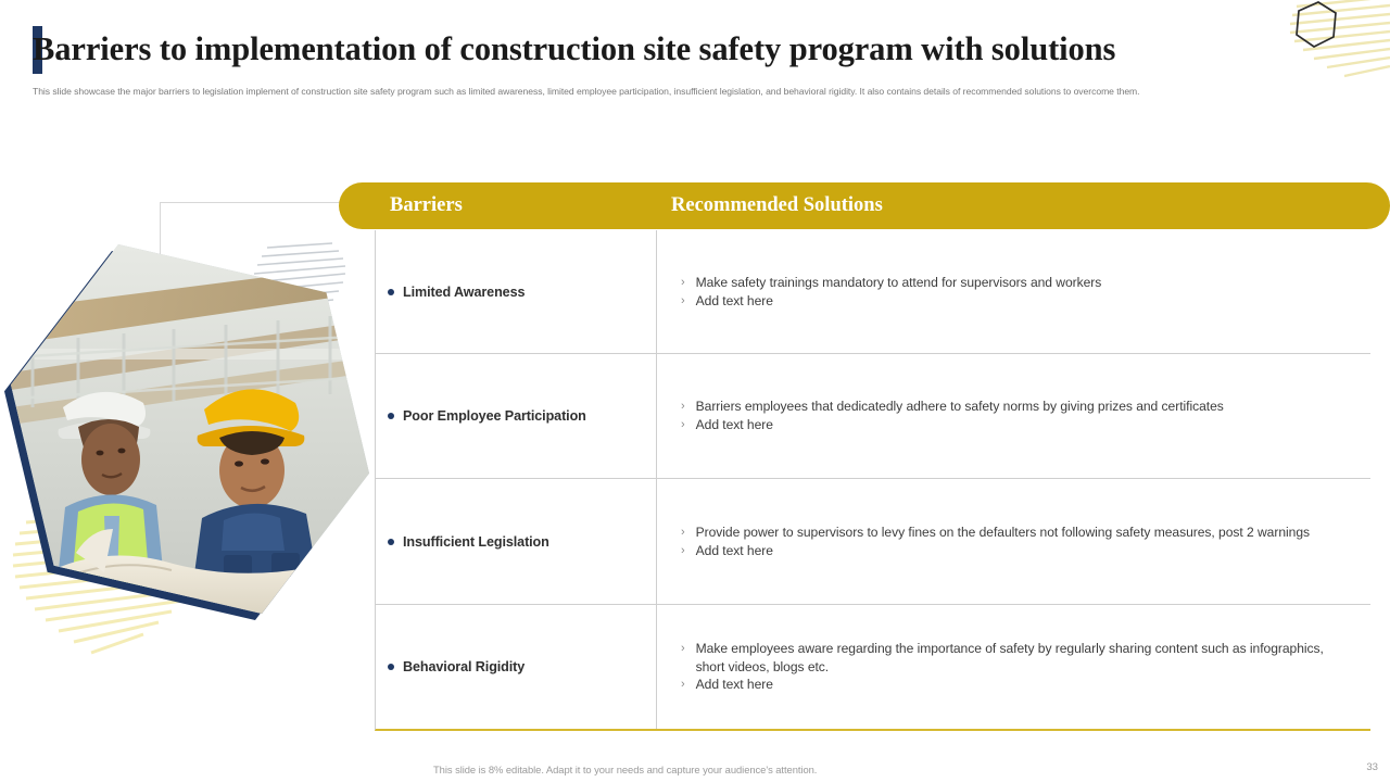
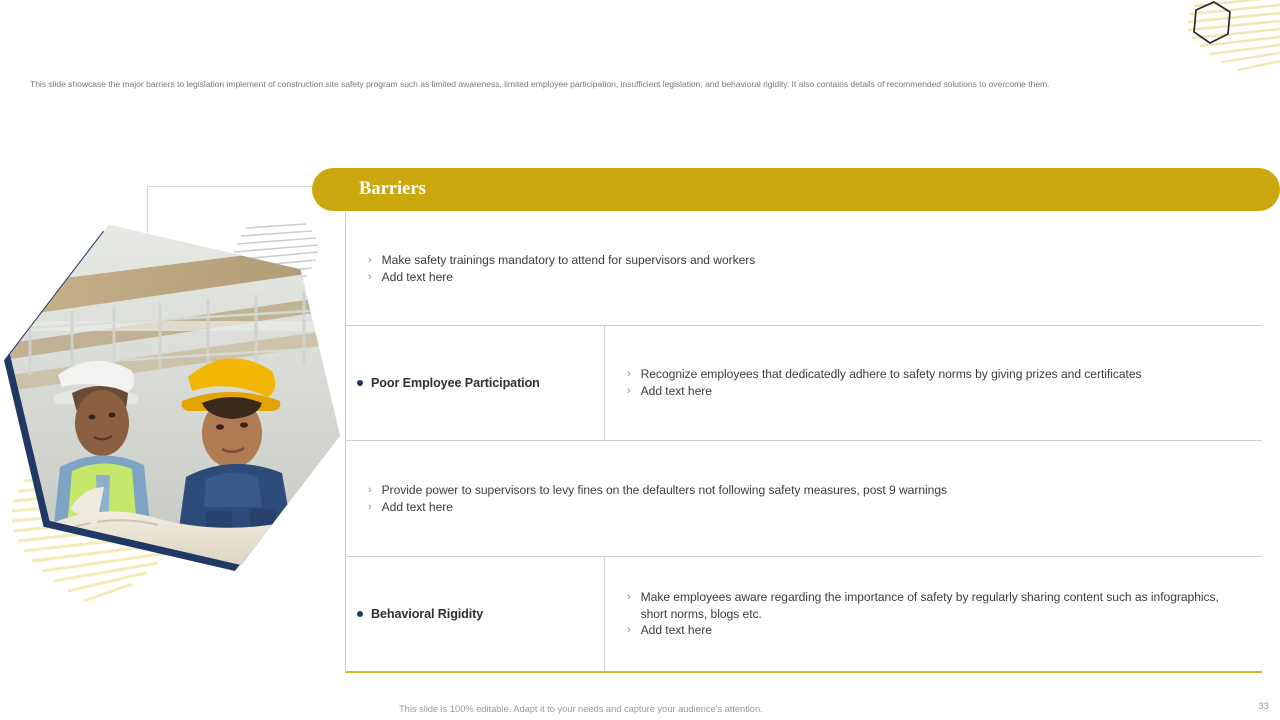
- Barriers to implementation of construction site safety program with solutions
  This slide showcase the major barriers to legislation implement of construction site safety program such as limited awareness, limited employee participation, insufficient legislation, and behavioral rigidity. It also contains details of recommended solutions to overcome them.
  Barriers
- Recommended Solutions
- Limited Awareness
  ›
  Make safety trainings mandatory to attend for supervisors and workers
  ›
  Add text here
  Poor Employee Participation
  ›
- Barriers employees that dedicatedly adhere to safety norms by giving prizes and certificates
+ Recognize employees that dedicatedly adhere to safety norms by giving prizes and certificates
  ›
  Add text here
- Insufficient Legislation
  ›
- Provide power to supervisors to levy fines on the defaulters not following safety measures, post 2 warnings
+ Provide power to supervisors to levy fines on the defaulters not following safety measures, post 9 warnings
  ›
  Add text here
  Behavioral Rigidity
  ›
- Make employees aware regarding the importance of safety by regularly sharing content such as infographics, short videos, blogs etc.
+ Make employees aware regarding the importance of safety by regularly sharing content such as infographics, short norms, blogs etc.
  ›
  Add text here
- This slide is 8% editable. Adapt it to your needs and capture your audience's attention.
+ This slide is 100% editable. Adapt it to your needs and capture your audience's attention.
  33
